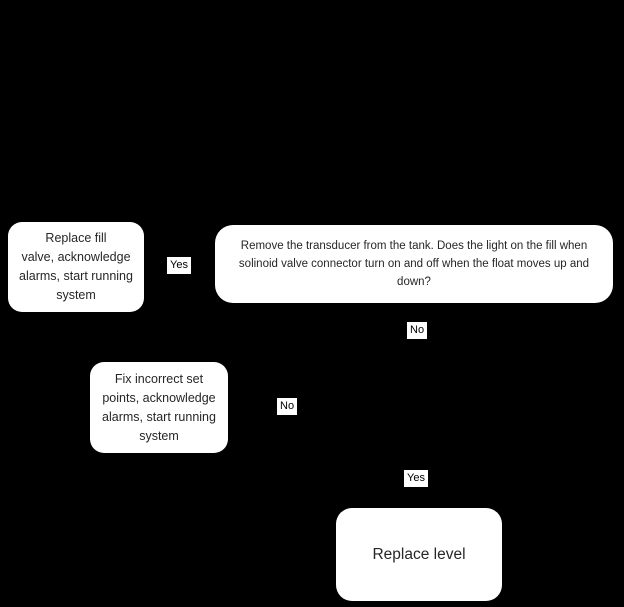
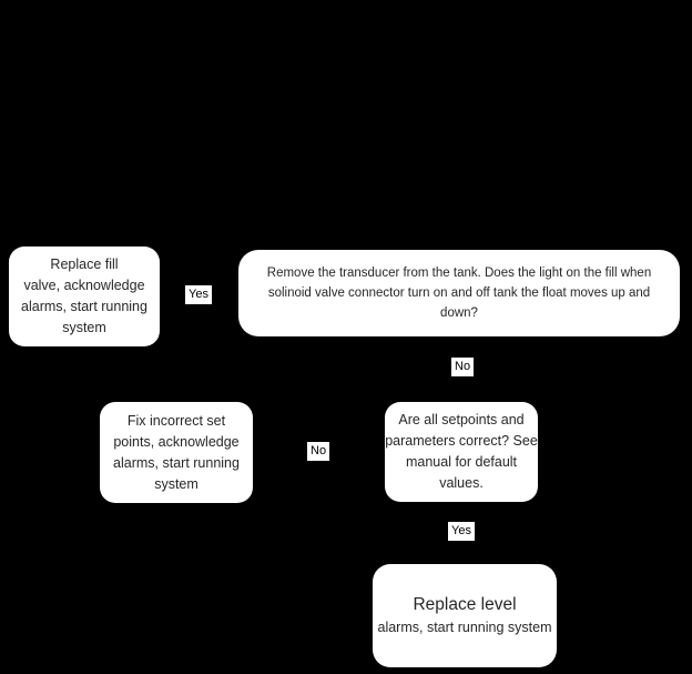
  Remove the transducer from the tank. Does the light on the fill when
- solinoid valve connector turn on and off when the float moves up and
+ solinoid valve connector turn on and off tank the float moves up and
  down?
  Replace fill
  valve, acknowledge
  alarms, start running
  system
  Fix incorrect set
  points, acknowledge
  alarms, start running
  system
+ Are all setpoints and
+ parameters correct? See
+ manual for default
+ values.
  Replace level
+ alarms, start running system
  Yes
  No
  No
  Yes
